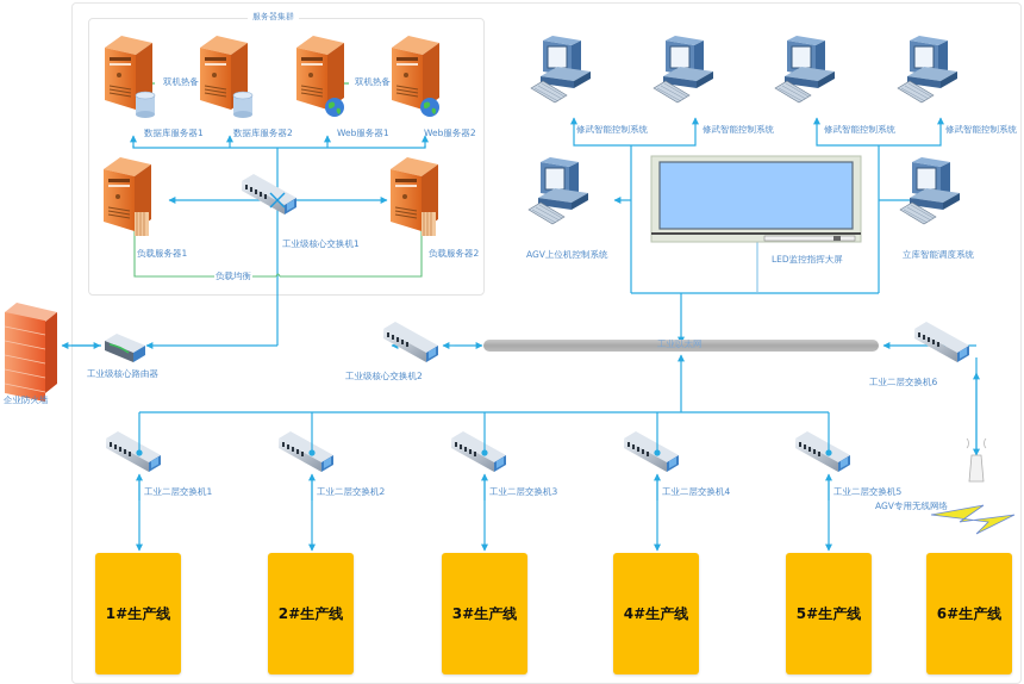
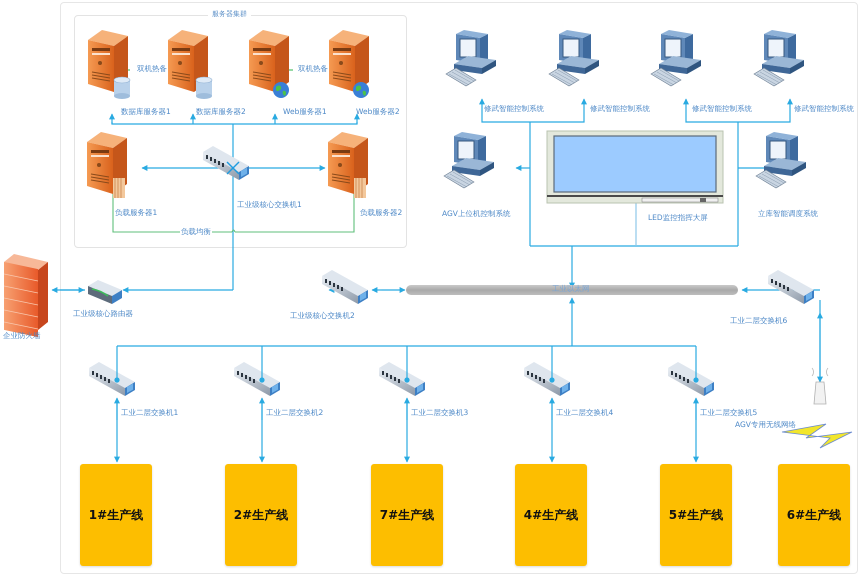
  服务器集群
  数据库服务器1
  数据库服务器2
  Web服务器1
  Web服务器2
  双机热备
  双机热备
  负载服务器1
  负载服务器2
  负载均衡
  工业级核心交换机1
  修武智能控制系统
  修武智能控制系统
  修武智能控制系统
  修武智能控制系统
  AGV上位机控制系统
  LED监控指挥大屏
  立库智能调度系统
  企业防火墙
  工业级核心路由器
  工业级核心交换机2
  工业以太网
  工业二层交换机6
  AGV专用无线网络
  工业二层交换机1
  工业二层交换机2
  工业二层交换机3
  工业二层交换机4
  工业二层交换机5
  1#生产线
  2#生产线
- 3#生产线
+ 7#生产线
  4#生产线
  5#生产线
  6#生产线
